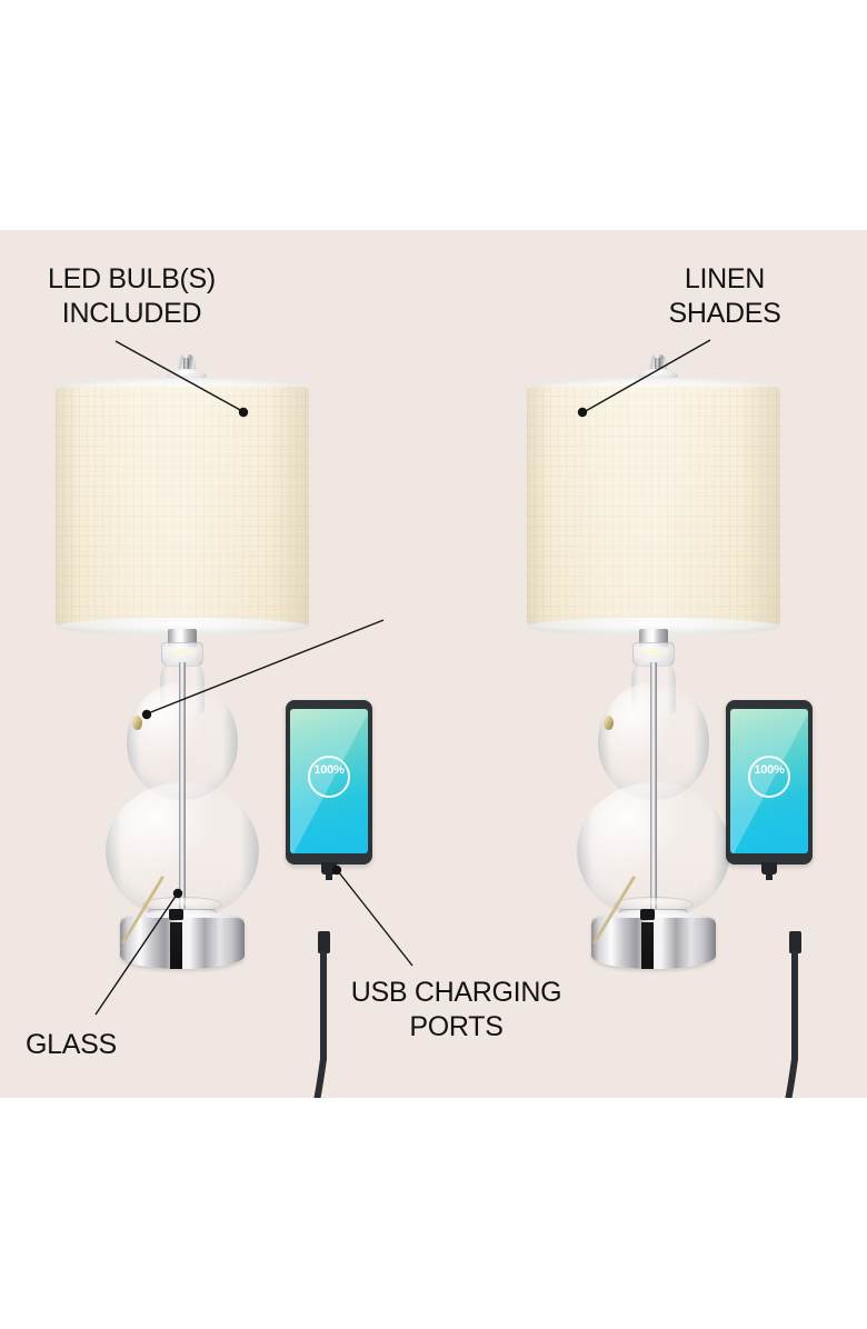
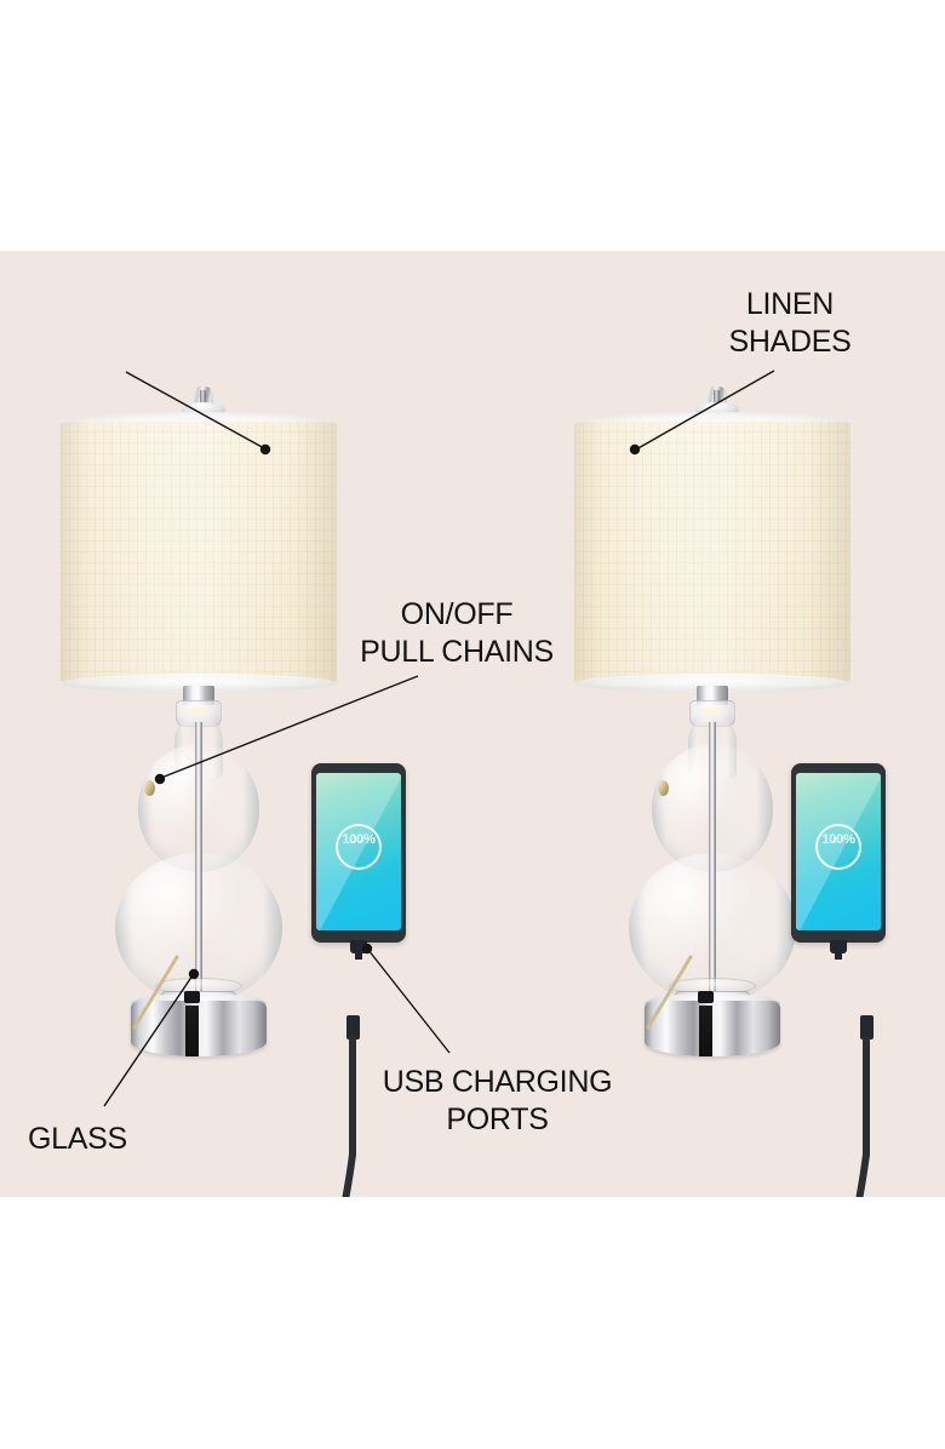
  100%
  100%
- LED BULB(S)
- INCLUDED
  LINEN
  SHADES
+ ON/OFF
+ PULL CHAINS
  USB CHARGING
  PORTS
  GLASS
